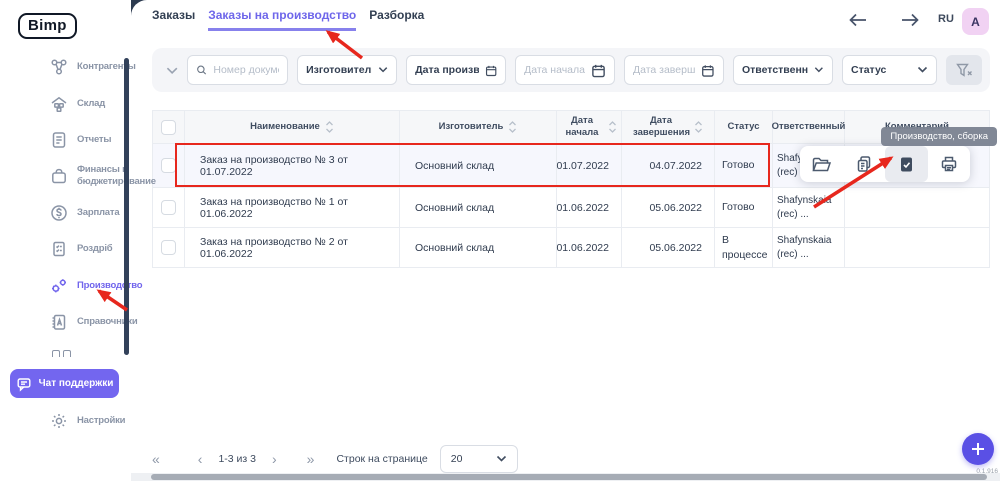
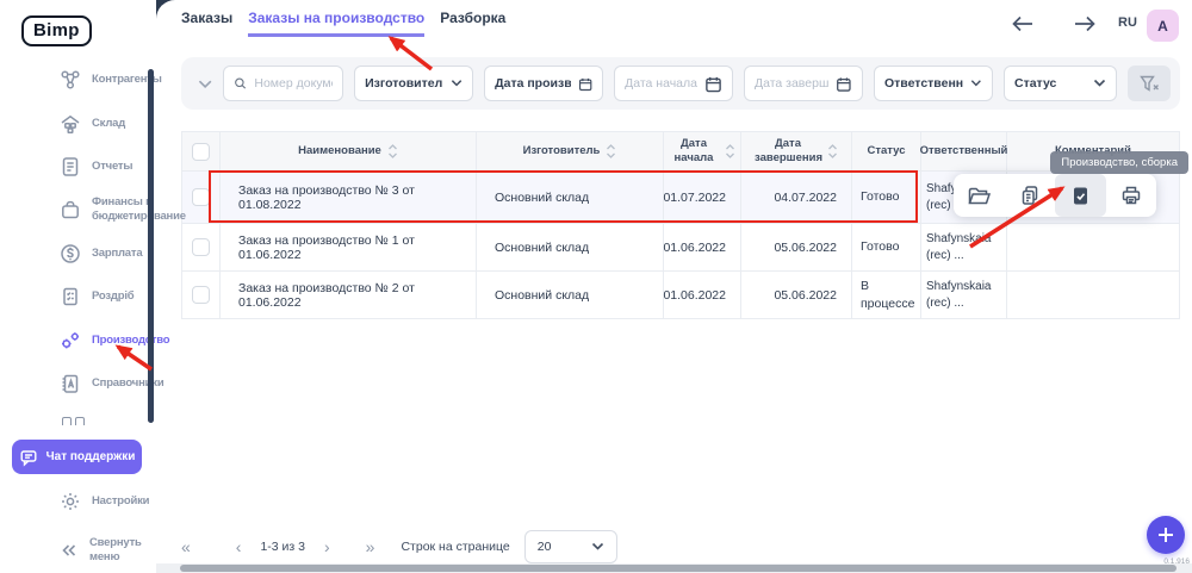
  Bimp
  Контрагены
  Склад
  Отчеты
  Финансы бюджетирв
  Зарплата
  Роздріб
  Производт
  Справочнк
  Чат поддержки
  Настройки
+ Свернуть меню
  Заказы
  Заказы на производство
  Разборка
  RU
  A
  Номер докум
  Изготовител
  Дата произв
  Дата начала
  Дата заверш
  Ответственн
  Статус
  Наименование
  Изготовитель
  Дата начала
  Дата завершения
  Статус
  Ответственный
- Заказ на производство № 3 от 01.07.2022
+ Заказ на производство № 3 от 01.08.2022
  Основний склад
  01.07.2022
  04.07.2022
  Готово
  Заказ на производство № 1 от 01.06.2022
  Основний склад
  01.06.2022
  05.06.2022
  Готово
  Shafynskaa (rec) ...
  Заказ на производство № 2 от 01.06.2022
  Основний склад
  01.06.2022
  05.06.2022
  В процессе
  Shafynskaia (rec) ...
  Производство, сборка
  «
  ‹
  1-3 из 3
  ›
  »
  Строк на странице
  20
